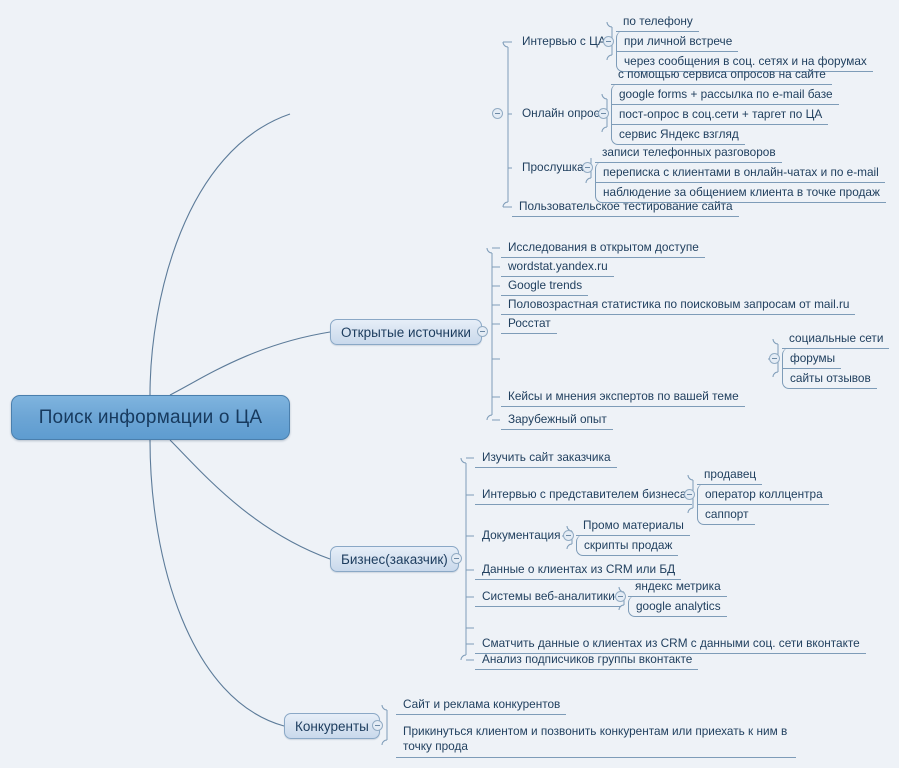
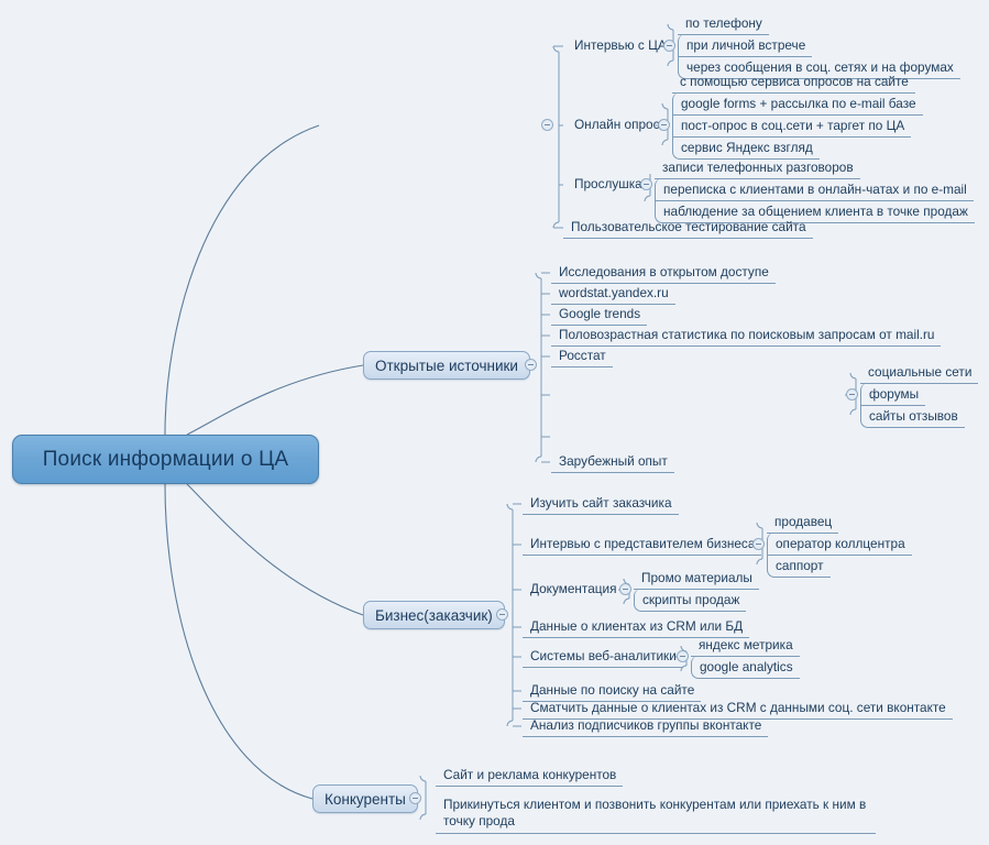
  Поиск информации о ЦА
  Интервью с ЦА
  по телефону
  при личной встрече
  через сообщения в соц. сетях и на форумах
  Онлайн опрос
  с помощью сервиса опросов на сайте
  google forms + рассылка по e-mail базе
  пост-опрос в соц.сети + таргет по ЦА
  сервис Яндекс взгляд
  Прослушка
  записи телефонных разговоров
  переписка с клиентами в онлайн-чатах и по e-mail
  наблюдение за общением клиента в точке продаж
  Пользовательское тестирование сайта
  Открытые источники
  Исследования в открытом доступе
  wordstat.yandex.ru
  Google trends
  Половозрастная статистика по поисковым запросам от mail.ru
  Росстат
  социальные сети
  форумы
  сайты отзывов
- Кейсы и мнения экспертов по вашей теме
  Зарубежный опыт
  Бизнес(заказчик)
  Изучить сайт заказчика
  Интервью с представителем бизнес
  продавец
  оператор коллцентра
  саппорт
  Документация
  Промо материалы
  скрипты продаж
  Данные о клиентах из CRM или БД
  Системы веб-аналитики
  яндекс метрика
  google analytics
+ Данные по поиску на сайте
  Сматчить данные о клиентах из CRM с данными соц. сети вконтакте
  Анализ подписчиков группы вконтакте
  Конкуренты
  Сайт и реклама конкурентов
  Прикинуться клиентом и позвонить конкурентам или приехать к ним в точку прода
